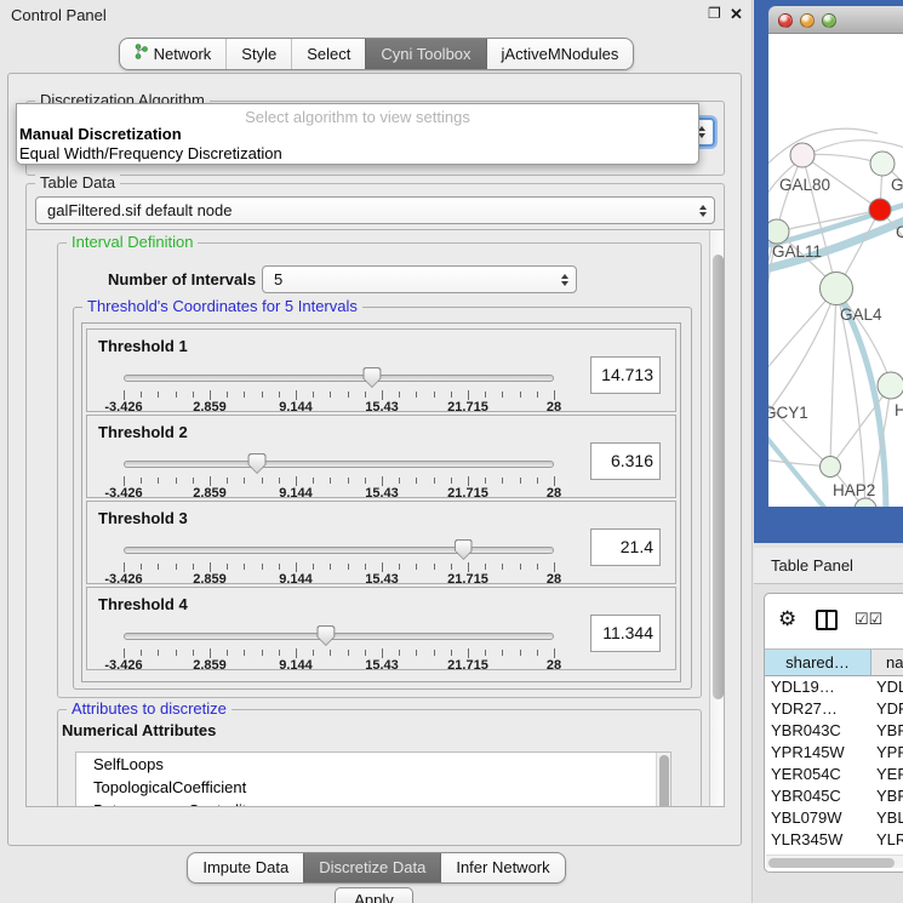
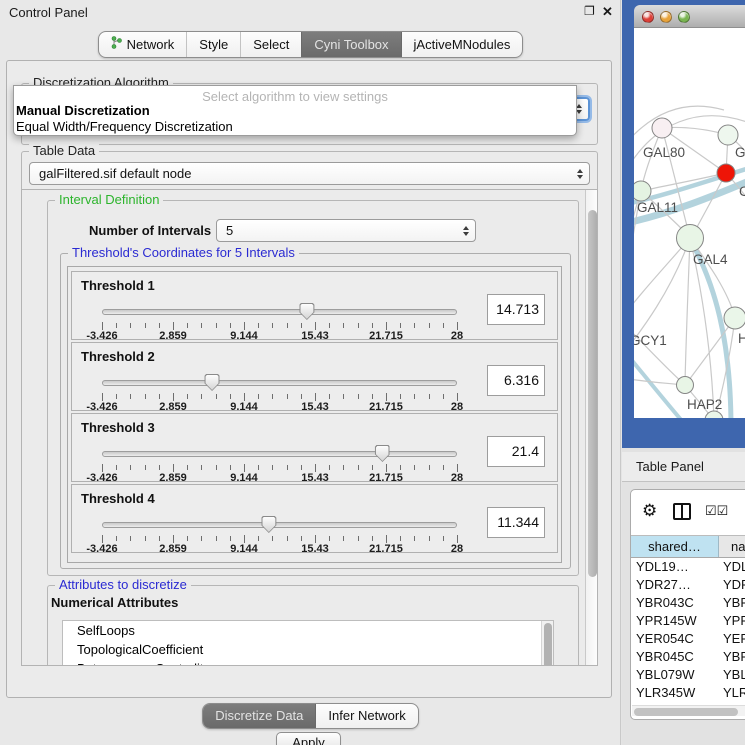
  Control Panel
  ❐
  ✕
  Network
  Style
  Select
  Cyni Toolbox
  jActiveMNodules
  Discretization Algorithm
  Table Data
  galFiltered.sif default node
  Interval Definition
  Number of Intervals
  5
  Threshold's Coordinates for 5 Intervals
  Threshold 1
  -3.426
  2.859
  9.144
  15.43
  21.715
  28
  14.713
  Threshold 2
  -3.426
  2.859
  9.144
  15.43
  21.715
  28
  6.316
  Threshold 3
  -3.426
  2.859
  9.144
  15.43
  21.715
  28
  21.4
  Threshold 4
  -3.426
  2.859
  9.144
  15.43
  21.715
  28
  11.344
  Attributes to discretize
  Numerical Attributes
  SelfLoops
  TopologicalCoefficient
  Apply
- Impute Data
  Discretize Data
  Infer Network
  Select algorithm to view settings
  Manual Discretization
  Equal Width/Frequency Discretization
  GAL80
  C
  GAL11
  GAL4
  GCY1
  H
  HAP2
  Table Panel
  ⚙
  ☑☑
  shared…
  na
  YDL19…
  YDR27…
  YBR043C
  YPR145W
  YER054C
  YBR045C
  YBL079W
  YBL
  YLR345W
  YLR
